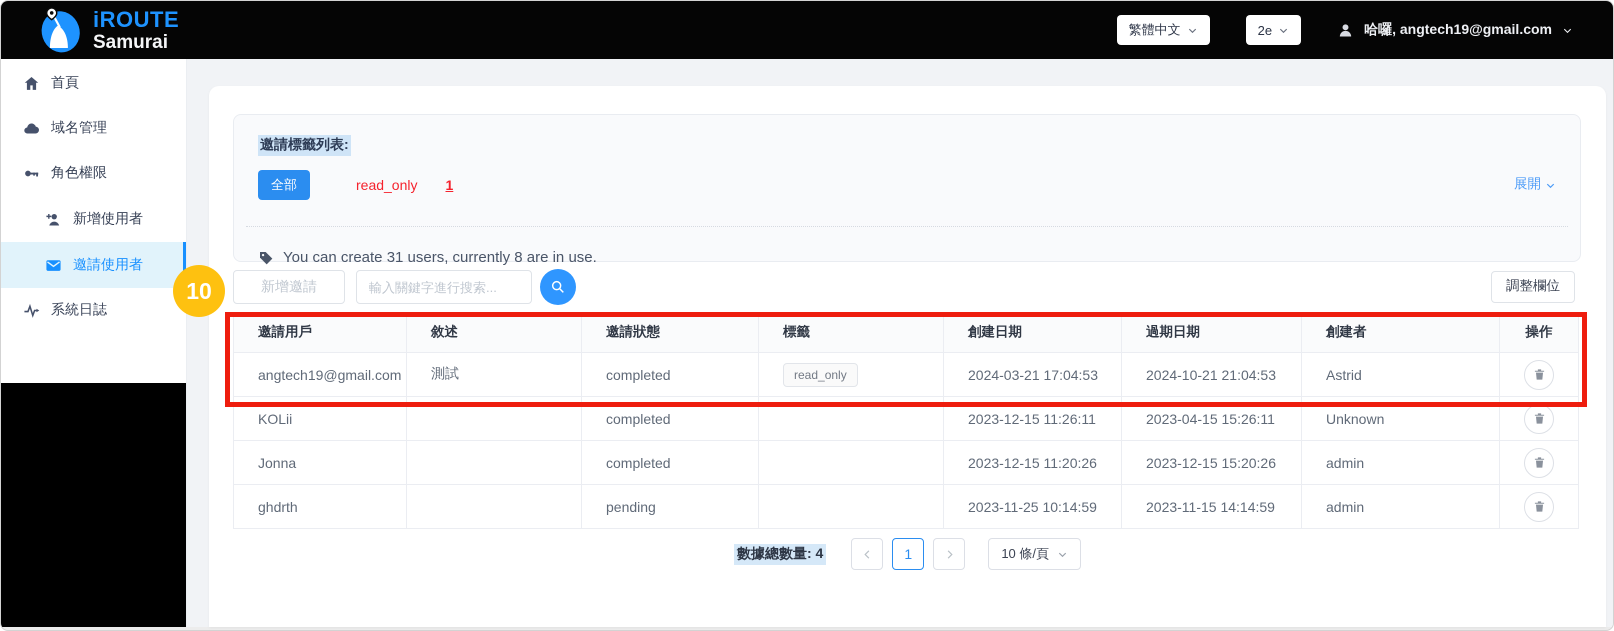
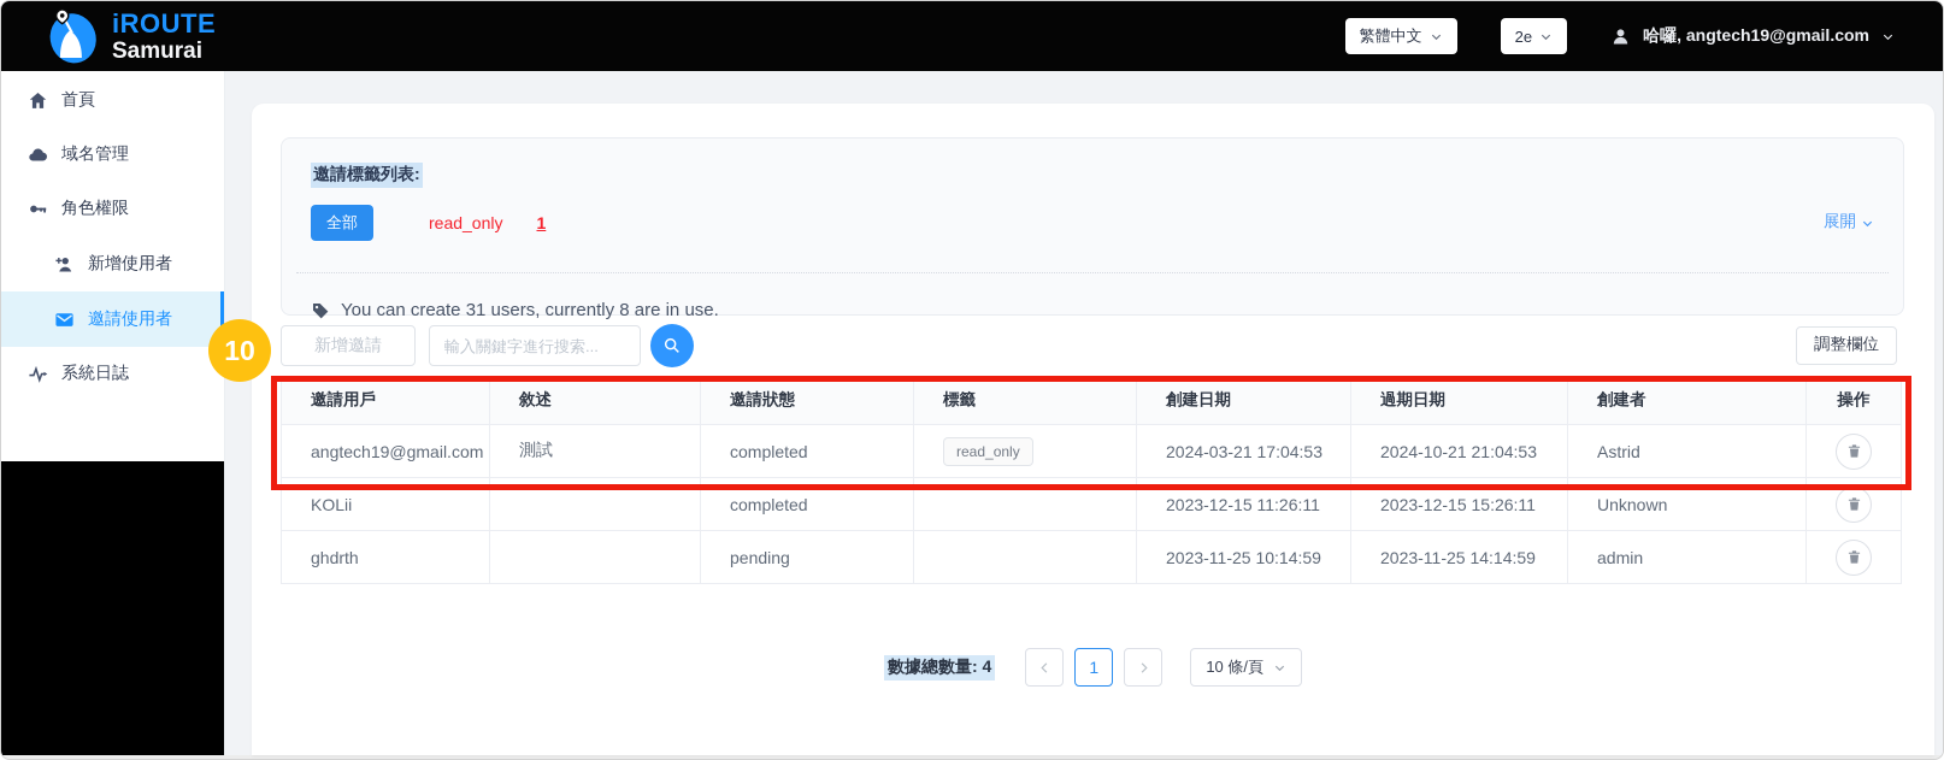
  iROUTE
  Samurai
  繁體中文
  2e
  哈囉, angtech19@gmail.com
  首頁
  域名管理
  角色權限
  新增使用者
  邀請使用者
  系統日誌
  邀請標籤列表:
  全部
  read_only
  1
  展開
  You can create 31 users, currently 8 are in use.
  新增邀請
  輸入關鍵字進行搜索...
  調整欄位
  邀請用戶	敘述	邀請狀態	標籤	創建日期	過期日期	創建者	操作
  angtech19@gmail.com	測試	completed	read_only	2024-03-21 17:04:53	2024-10-21 21:04:53	Astrid
- KOLii		completed		2023-12-15 11:26:11	2023-04-15 15:26:11	Unknown
+ KOLii		completed		2023-12-15 11:26:11	2023-12-15 15:26:11	Unknown
- Jonna		completed		2023-12-15 11:20:26	2023-12-15 15:20:26	admin
- ghdrth		pending		2023-11-25 10:14:59	2023-11-15 14:14:59	admin
+ ghdrth		pending		2023-11-25 10:14:59	2023-11-25 14:14:59	admin
  數據總數量: 4
  1
  10 條/頁
  10
